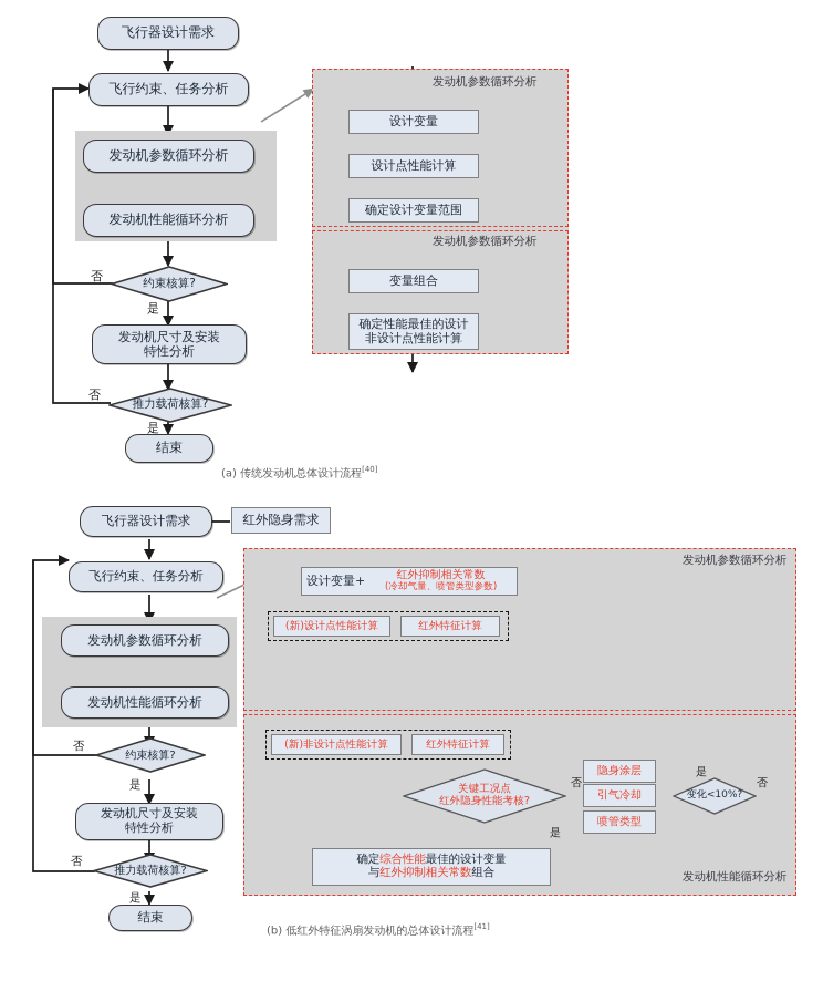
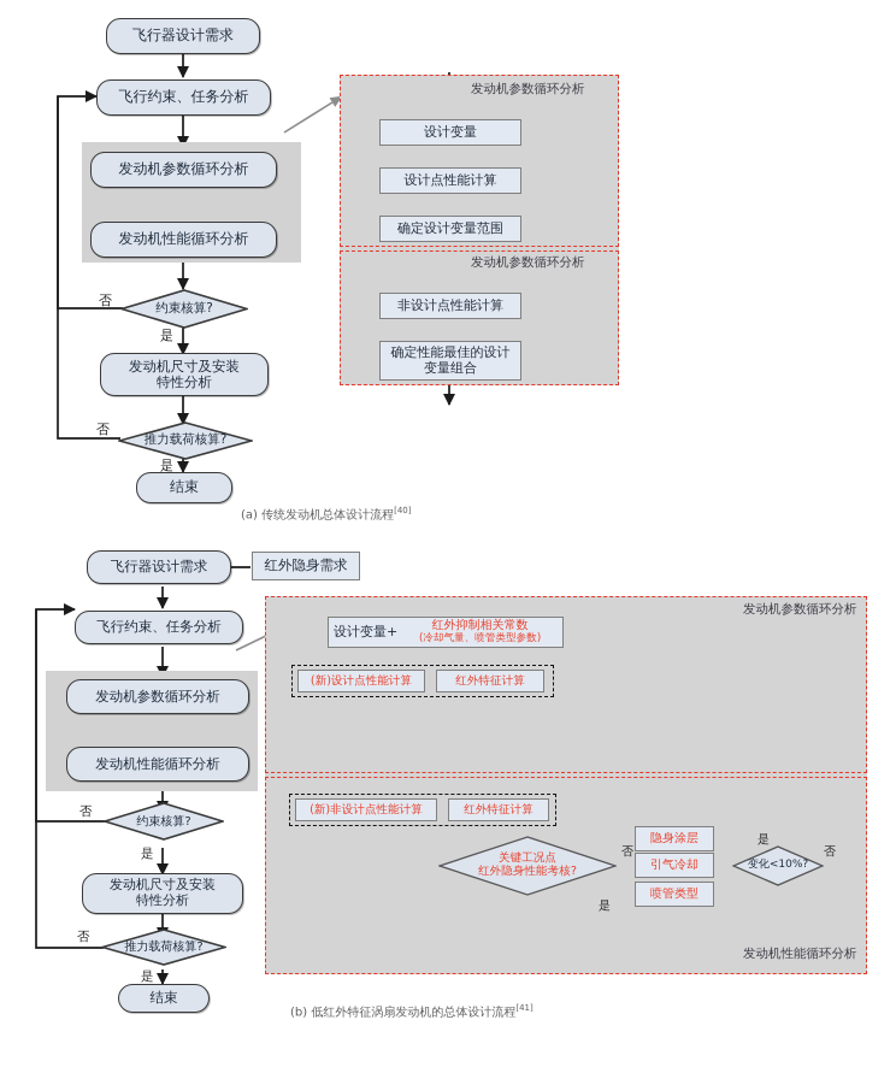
  飞行器设计需求
  飞行约束、任务分析
  发动机参数循环分析
  发动机性能循环分析
  约束核算?
  发动机尺寸及安装
  特性分析
  推力载荷核算?
  结束
  否
  是
  否
  是
  发动机参数循环分析
  发动机参数循环分析
  设计变量
  设计点性能计算
  确定设计变量范围
- 变量组合
+ 非设计点性能计算
  确定性能最佳的设计
- 非设计点性能计算
+ 变量组合
  (a) 传统发动机总体设计流程[40]
  飞行器设计需求
  红外隐身需求
  飞行约束、任务分析
  发动机参数循环分析
  发动机性能循环分析
  约束核算?
  发动机尺寸及安装
  特性分析
  推力载荷核算?
  结束
  否
  是
  否
  是
  发动机参数循环分析
  发动机性能循环分析
  设计变量+
  红外抑制相关常数
  (冷却气量、喷管类型参数)
  (新)设计点性能计算
  红外特征计算
  (新)非设计点性能计算
  红外特征计算
  关键工况点
  红外隐身性能考核?
  隐身涂层
  引气冷却
  喷管类型
  变化<10%?
- 确定综合性能最佳的设计变量
- 与红外抑制相关常数组合
  否
  是
  是
  否
  (b) 低红外特征涡扇发动机的总体设计流程[41]
